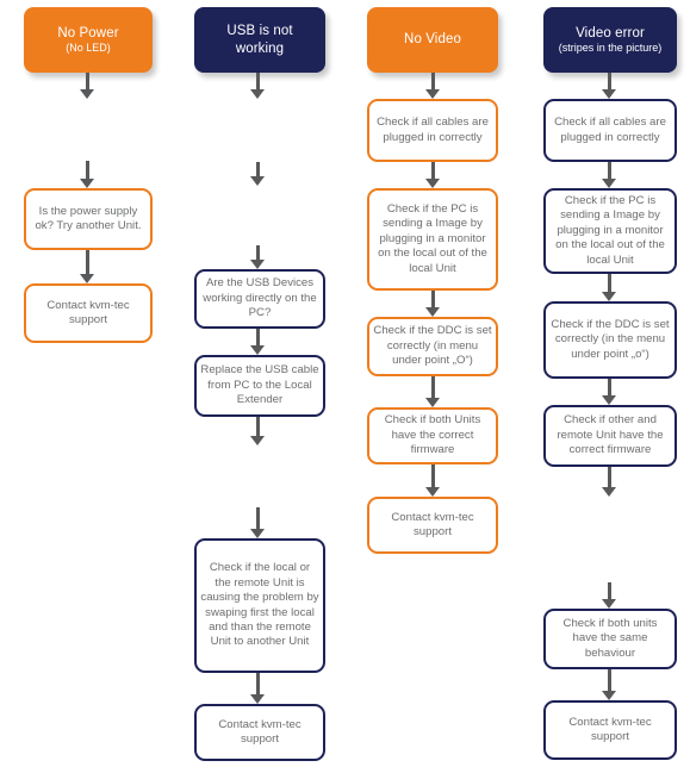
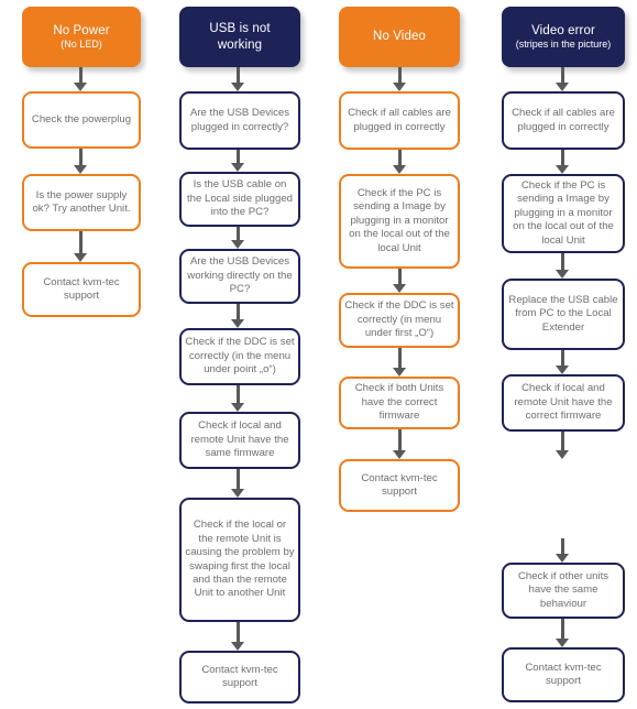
  No Power
  (No LED)
+ Check the powerplug
  Is the power supply ok? Try another Unit.
  Contact kvm-tec support
  USB is not
  working
+ Are the USB Devices plugged in correctly?
+ Is the USB cable on the Local side plugged into the PC?
  Are the USB Devices working directly on the PC?
- Replace the USB cable from PC to the Local Extender
+ Check if the DDC is set correctly (in the menu under point „o“)
+ Check if local and remote Unit have the same firmware
  Check if the local or the remote Unit is causing the problem by swaping first the local and than the remote Unit to another Unit
  Contact kvm-tec support
  No Video
  Check if all cables are plugged in correctly
  Check if the PC is sending a Image by plugging in a monitor on the local out of the local Unit
- Check if the DDC is set correctly (in menu under point „O“)
+ Check if the DDC is set correctly (in menu under first „O“)
  Check if both Units have the correct firmware
  Contact kvm-tec support
  Video error
  (stripes in the picture)
  Check if all cables are plugged in correctly
  Check if the PC is sending a Image by plugging in a monitor on the local out of the local Unit
- Check if the DDC is set correctly (in the menu under point „o“)
+ Replace the USB cable from PC to the Local Extender
- Check if other and remote Unit have the correct firmware
+ Check if local and remote Unit have the correct firmware
- Check if both units have the same behaviour
+ Check if other units have the same behaviour
  Contact kvm-tec support
